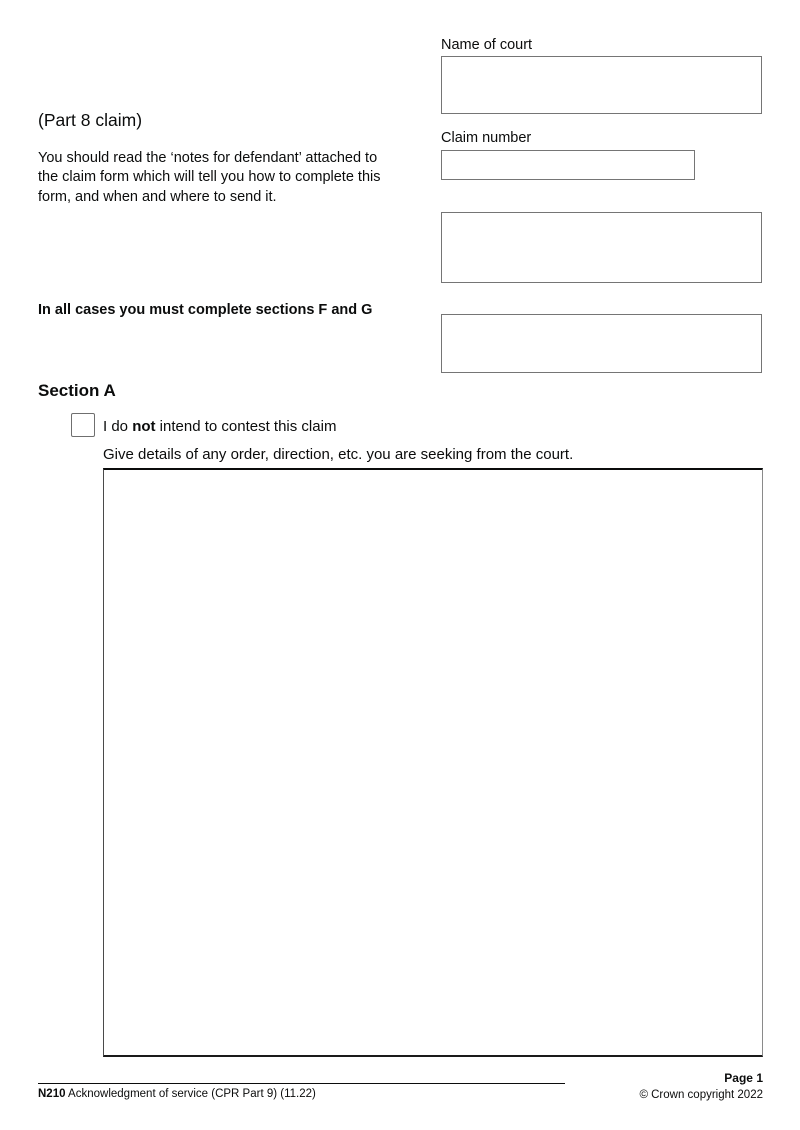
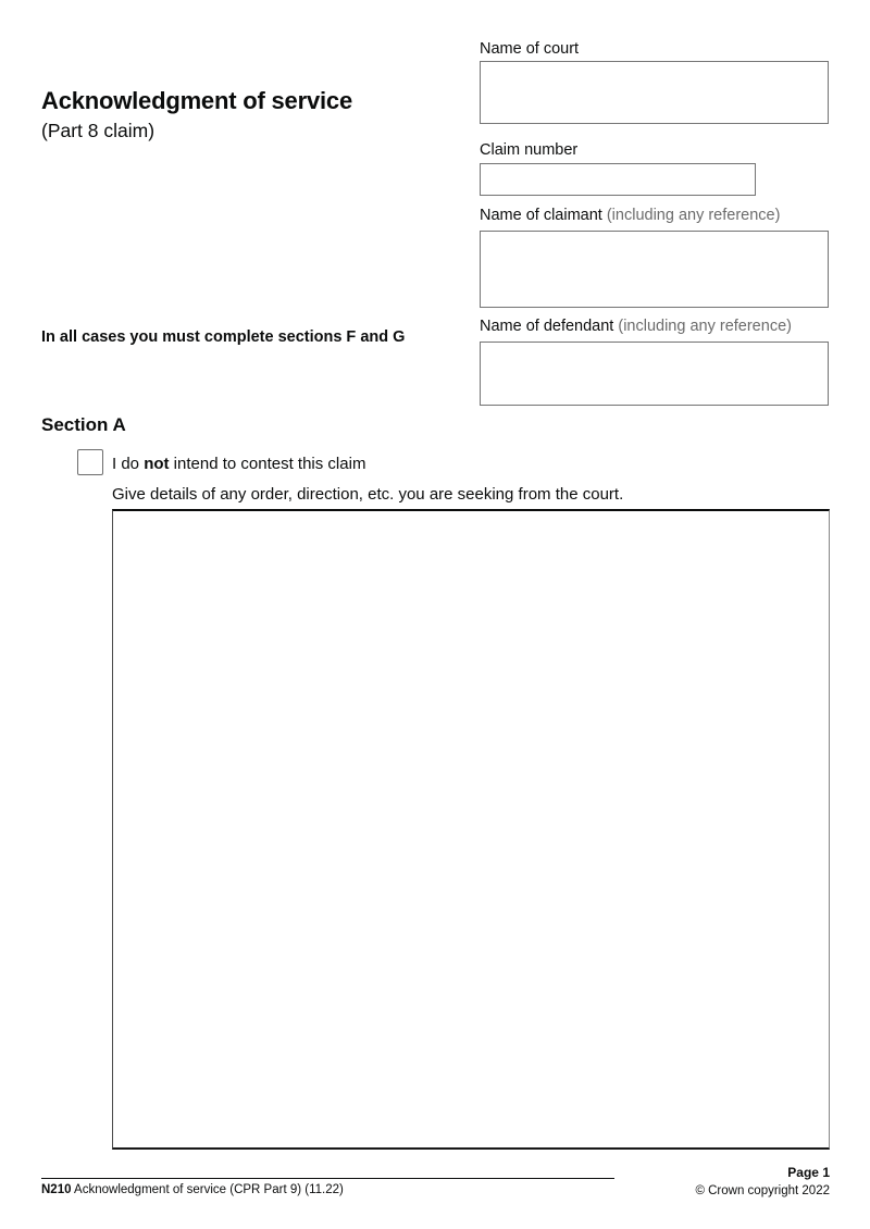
+ Acknowledgment of service
  (Part 8 claim)
- You should read the ‘notes for defendant’ attached to the claim form which will tell you how to complete this form, and when and where to send it.
  In all cases you must complete sections F and G
  Name of court
  Claim number
+ Name of claimant (including any reference)
+ Name of defendant (including any reference)
  Section A
  I do not intend to contest this claim
  Give details of any order, direction, etc. you are seeking from the court.
  N210 Acknowledgment of service (CPR Part 9) (11.22)
  Page 1
  © Crown copyright 2022
